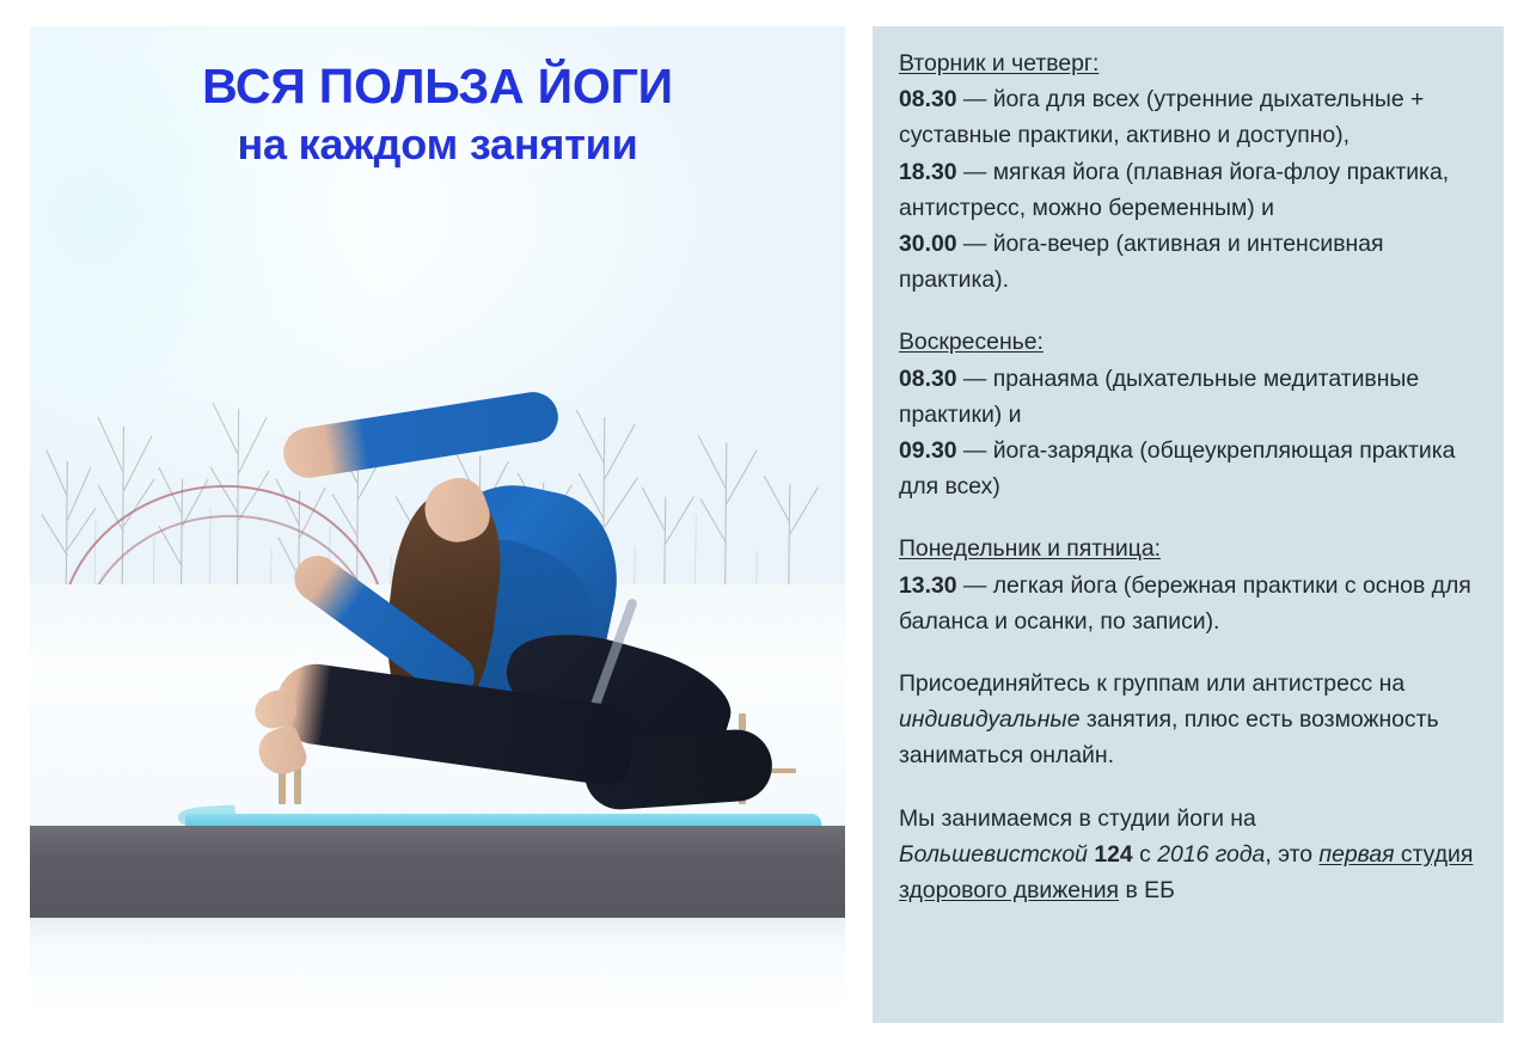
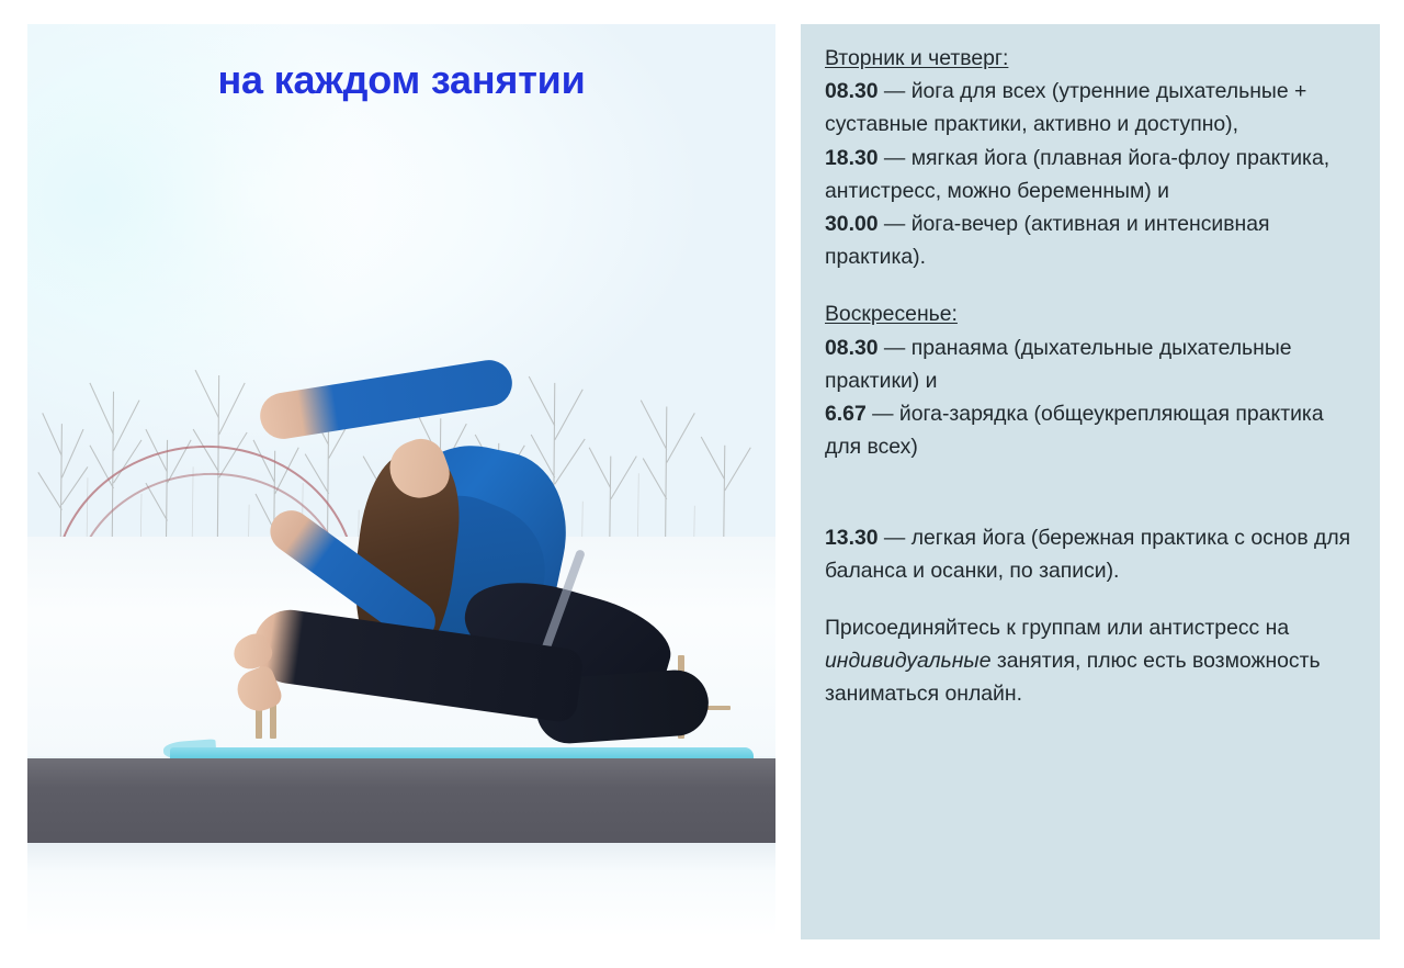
- ВСЯ ПОЛЬЗА ЙОГИ
  на каждом занятии
  Вторник и четверг:
  08.30 — йога для всех (утренние дыхательные + суставные практики, активно и доступно),
  18.30 — мягкая йога (плавная йога-флоу практика, антистресс, можно беременным) и
  30.00 — йога-вечер (активная и интенсивная практика).
  Воскресенье:
- 08.30 — пранаяма (дыхательные медитативные практики) и
+ 08.30 — пранаяма (дыхательные дыхательные практики) и
- 09.30 — йога-зарядка (общеукрепляющая практика для всех)
+ 6.67 — йога-зарядка (общеукрепляющая практика для всех)
- Понедельник и пятница:
- 13.30 — легкая йога (бережная практики с основ для баланса и осанки, по записи).
+ 13.30 — легкая йога (бережная практика с основ для баланса и осанки, по записи).
  Присоединяйтесь к группам или антистресс на индивидуальные занятия, плюс есть возможность заниматься онлайн.
- Мы занимаемся в студии йоги на Большевистской 124 с 2016 года, это первая студия здорового движения в ЕБ
